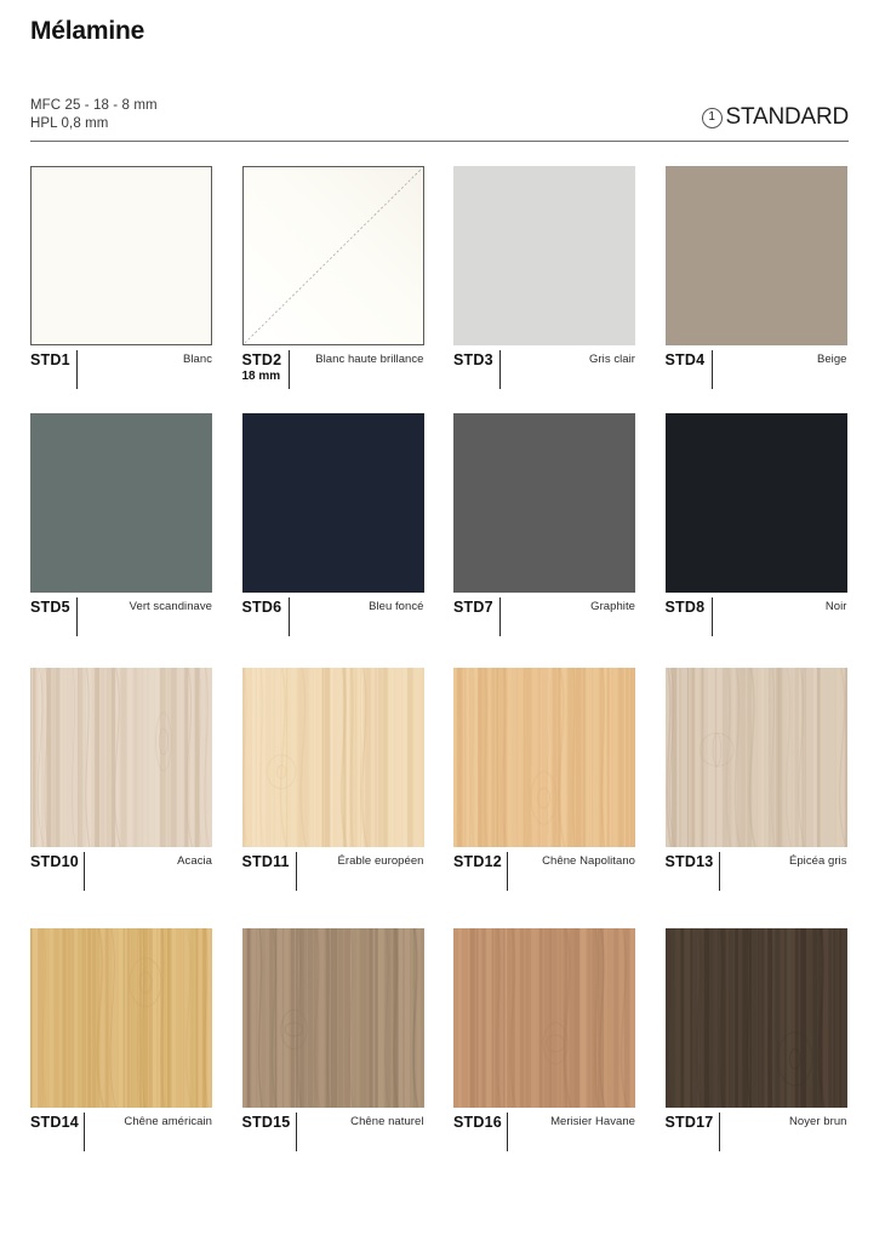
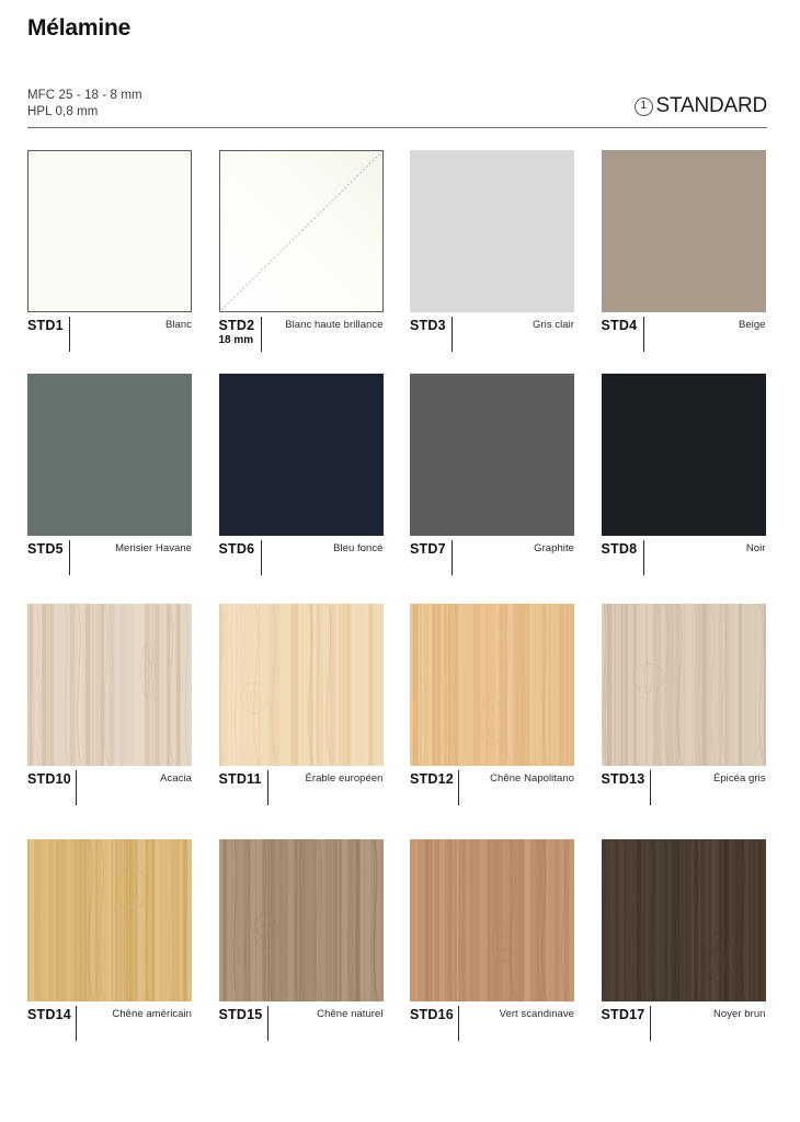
  Mélamine
  MFC 25 - 18 - 8 mm
  HPL 0,8 mm
  1
  STANDARD
  STD1
  Blanc
  STD2
  18 mm
  Blanc haute brillance
  STD3
  Gris clair
  STD4
  Beige
  STD5
- Vert scandinave
+ Merisier Havane
  STD6
  Bleu foncé
  STD7
  Graphite
  STD8
  Noir
  STD10
  Acacia
  STD11
  Érable européen
  STD12
  Chêne Napolitano
  STD13
  Épicéa gris
  STD14
  Chêne américain
  STD15
  Chêne naturel
  STD16
- Merisier Havane
+ Vert scandinave
  STD17
  Noyer brun
